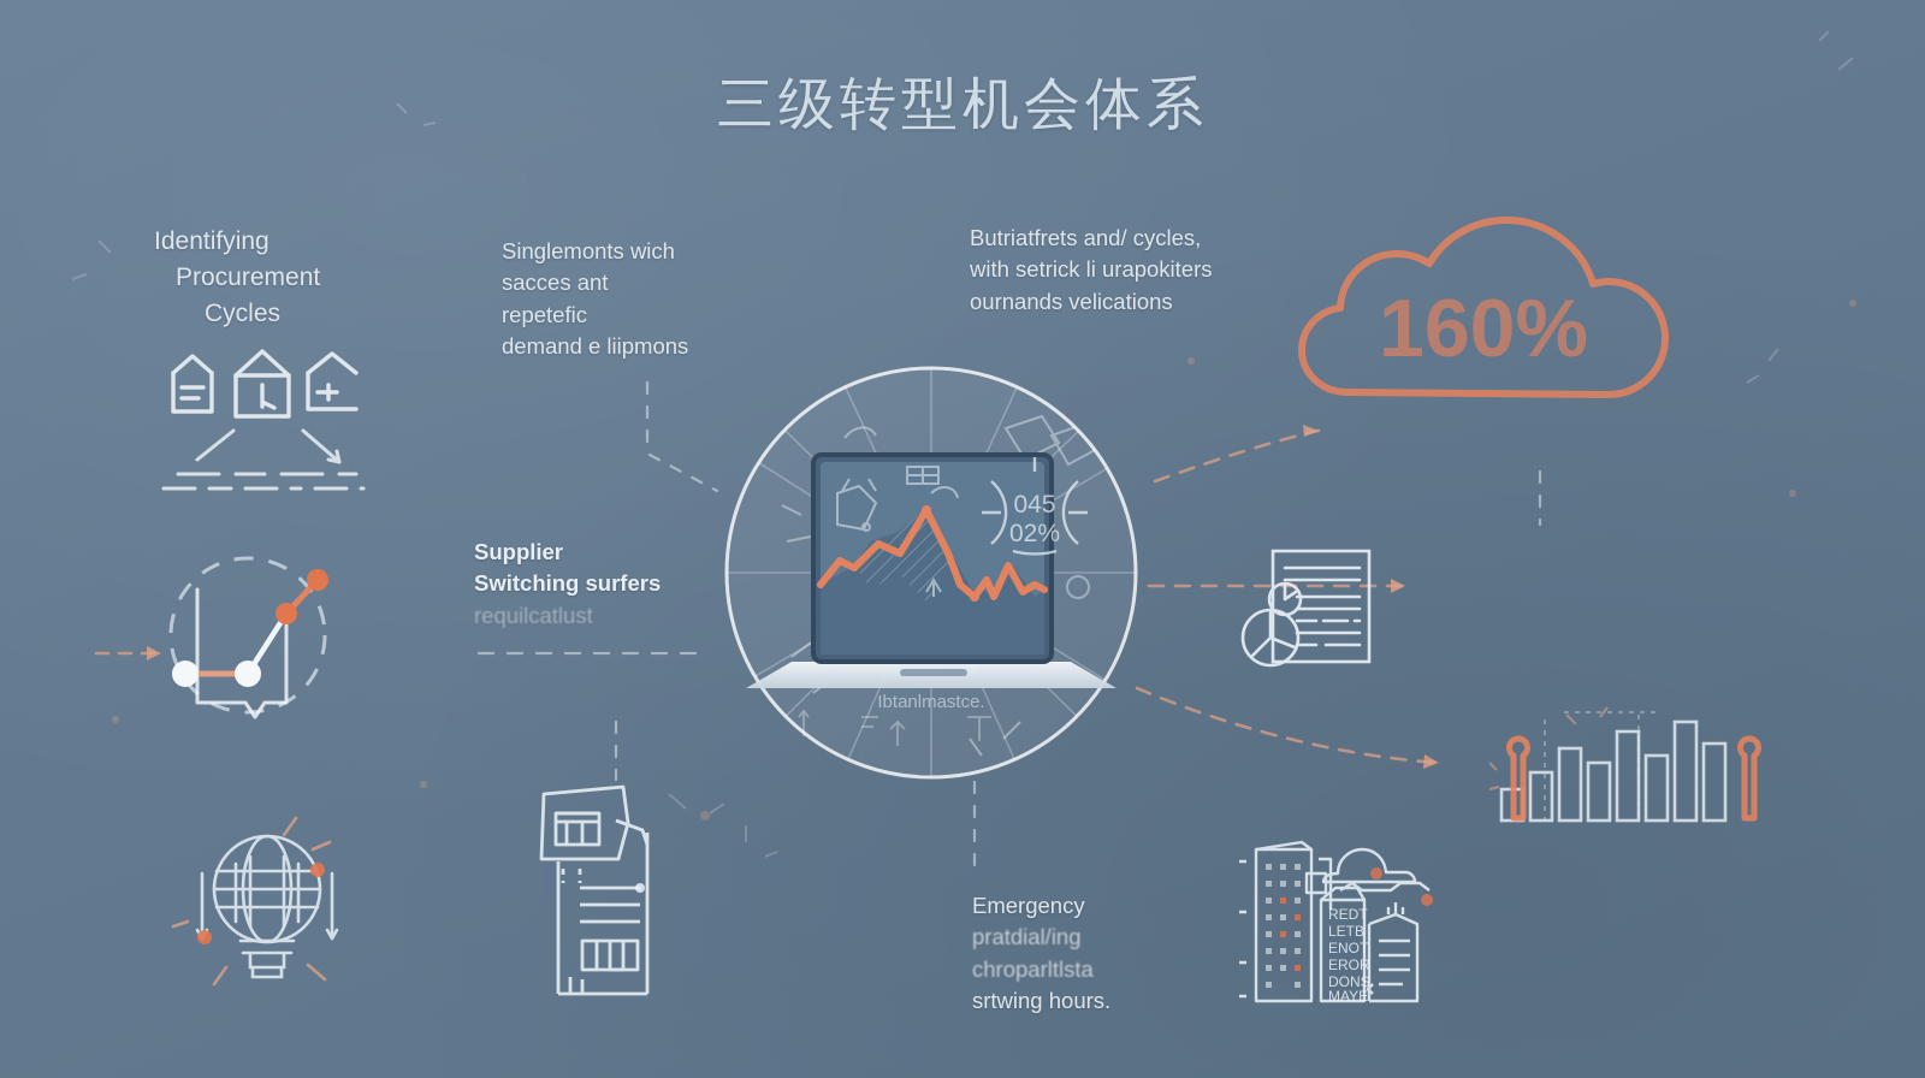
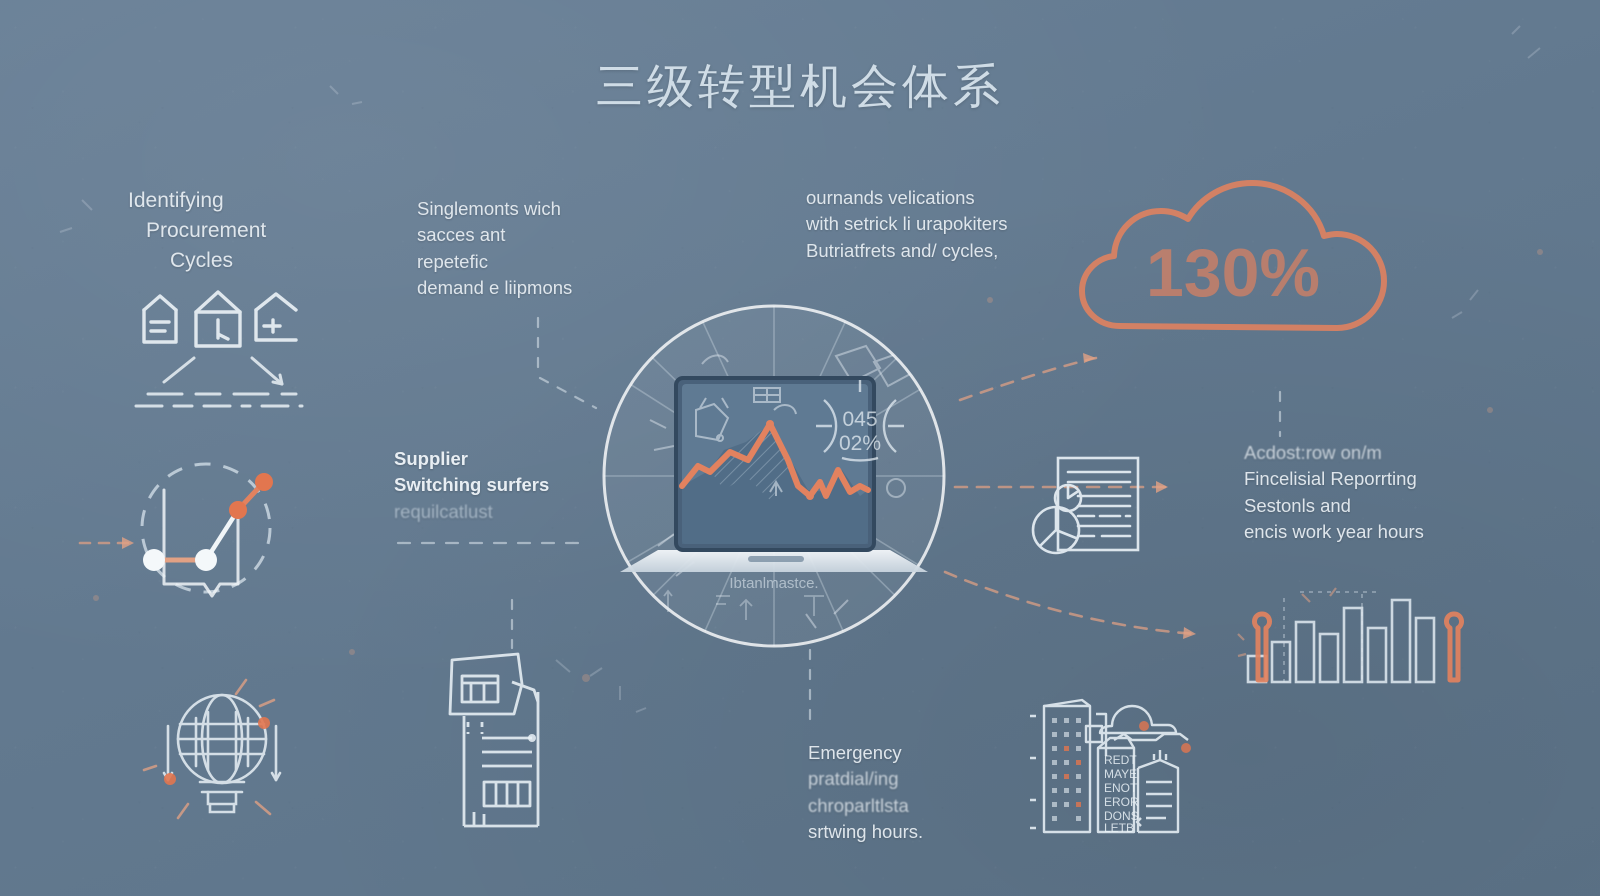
  三级转型机会体系
  Identifying
  Procurement
  Cycles
  Singlemonts wich
  sacces ant
  repetefic
  demand e liipmons
- Butriatfrets and/ cycles,
+ ournands velications
  with setrick li urapokiters
- ournands velications
+ Butriatfrets and/ cycles,
  Supplier
  Switching surfers
  requilcatlust
+ Acdost:row on/m
+ Fincelisial Reporrting
+ Sestonls and
+ encis work year hours
  Emergency
  pratdial/ing
  chroparltlsta
  srtwing hours.
  045
  02%
  Ibtanlmastce.
- 160%
+ 130%
  REDT
- LETB
+ MAYE
  ENOT
  EROR
  DONS
- MAYE
+ LETB
